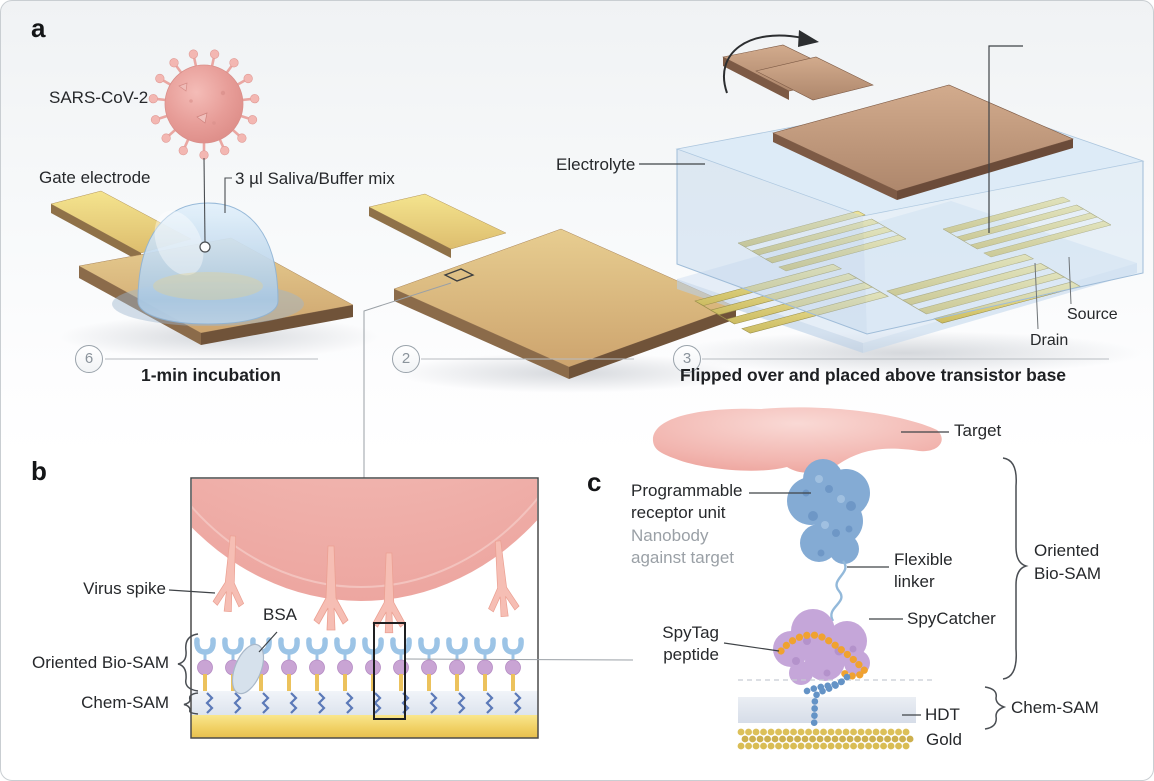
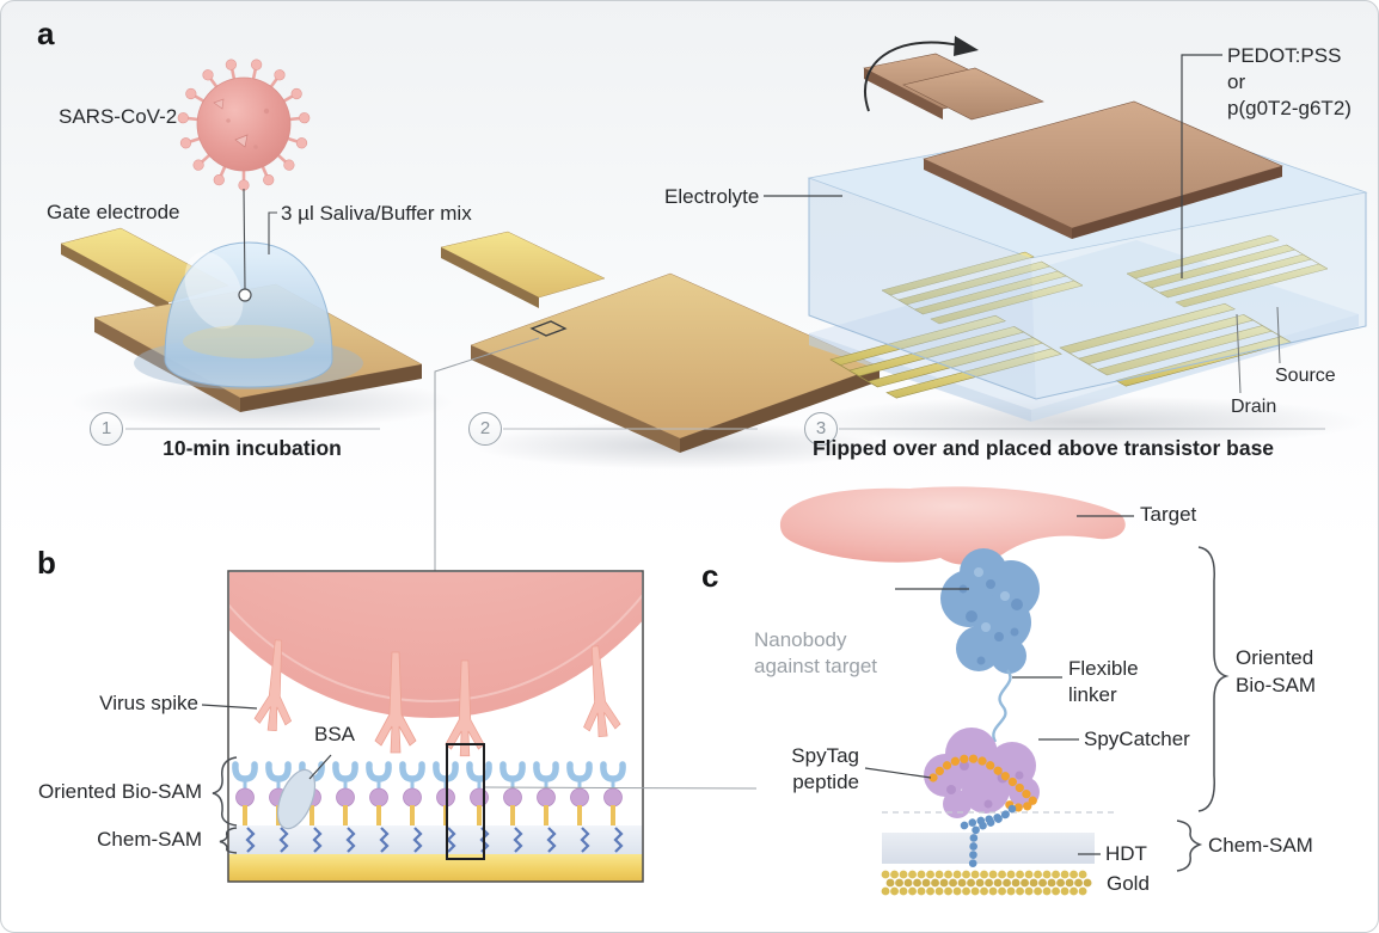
  a
  SARS-CoV-2
  Gate electrode
  3 µl Saliva/Buffer mix
  Electrolyte
+ PEDOT:PSS
+ or
+ p(g0T2-g6T2)
  Source
  Drain
- 6
+ 1
- 1-min incubation
+ 10-min incubation
  2
  3
  Flipped over and placed above transistor base
  b
  Virus spike
  BSA
  Oriented Bio-SAM
  Chem-SAM
  c
  Target
- Programmable
- receptor unit
  Nanobody
  against target
  Flexible
  linker
  SpyCatcher
  SpyTag
  peptide
  HDT
  Gold
  Oriented
  Bio-SAM
  Chem-SAM
